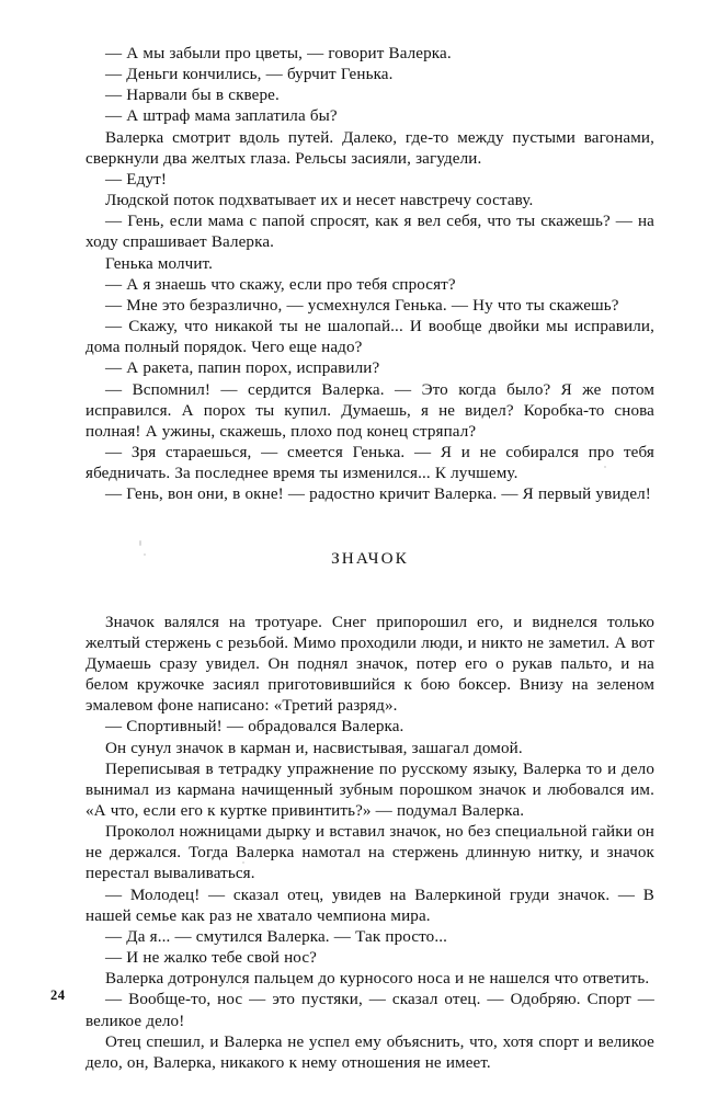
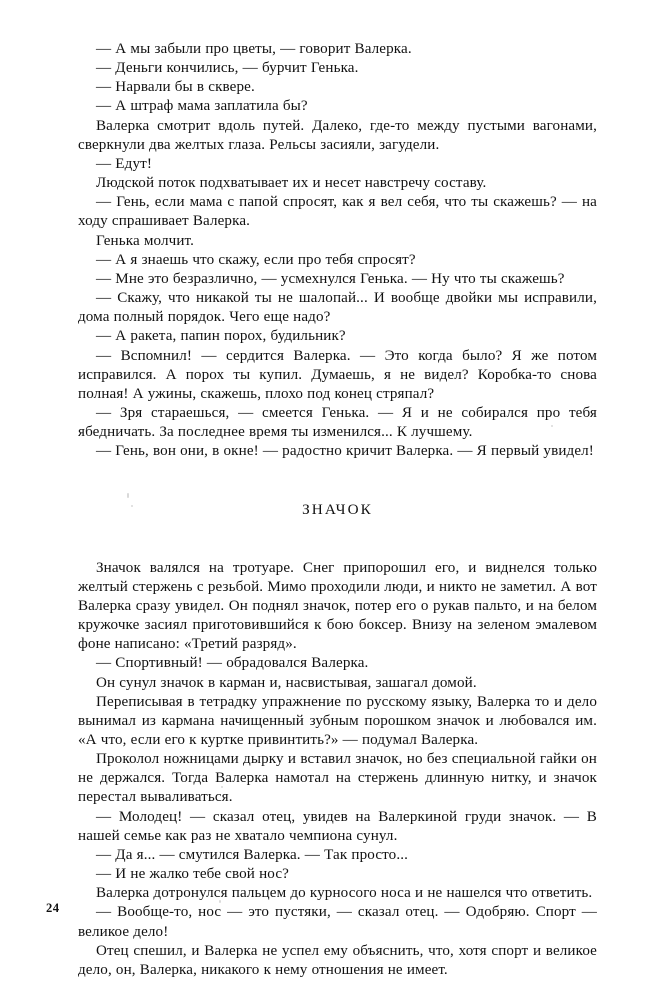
  — А мы забыли про цветы, — говорит Валерка.
  — Деньги кончились, — бурчит Генька.
  — Нарвали бы в сквере.
  — А штраф мама заплатила бы?
  Валерка смотрит вдоль путей. Далеко, где-то между пустыми вагонами, сверкнули два желтых глаза. Рельсы засияли, загудели.
  — Едут!
  Людской поток подхватывает их и несет навстречу составу.
  — Гень, если мама с папой спросят, как я вел себя, что ты скажешь? — на ходу спрашивает Валерка.
  Генька молчит.
  — А я знаешь что скажу, если про тебя спросят?
  — Мне это безразлично, — усмехнулся Генька. — Ну что ты скажешь?
  — Скажу, что никакой ты не шалопай... И вообще двойки мы исправили, дома полный порядок. Чего еще надо?
- — А ракета, папин порох, исправили?
+ — А ракета, папин порох, будильник?
  — Вспомнил! — сердится Валерка. — Это когда было? Я же потом исправился. А порох ты купил. Думаешь, я не видел? Коробка-то снова полная! А ужины, скажешь, плохо под конец стряпал?
  — Зря стараешься, — смеется Генька. — Я и не собирался про тебя ябедничать. За последнее время ты изменился... К лучшему.
  — Гень, вон они, в окне! — радостно кричит Валерка. — Я первый увидел!
  ЗНАЧОК
- Значок валялся на тротуаре. Снег припорошил его, и виднелся только желтый стержень с резьбой. Мимо проходили люди, и никто не заметил. А вот Думаешь сразу увидел. Он поднял значок, потер его о рукав пальто, и на белом кружочке засиял приготовившийся к бою боксер. Внизу на зеленом эмалевом фоне написано: «Третий разряд».
+ Значок валялся на тротуаре. Снег припорошил его, и виднелся только желтый стержень с резьбой. Мимо проходили люди, и никто не заметил. А вот Валерка сразу увидел. Он поднял значок, потер его о рукав пальто, и на белом кружочке засиял приготовившийся к бою боксер. Внизу на зеленом эмалевом фоне написано: «Третий разряд».
  — Спортивный! — обрадовался Валерка.
  Он сунул значок в карман и, насвистывая, зашагал домой.
  Переписывая в тетрадку упражнение по русскому языку, Валерка то и дело вынимал из кармана начищенный зубным порошком значок и любовался им. «А что, если его к куртке привинтить?» — подумал Валерка.
  Проколол ножницами дырку и вставил значок, но без специальной гайки он не держался. Тогда Валерка намотал на стержень длинную нитку, и значок перестал вываливаться.
- — Молодец! — сказал отец, увидев на Валеркиной груди значок. — В нашей семье как раз не хватало чемпиона мира.
+ — Молодец! — сказал отец, увидев на Валеркиной груди значок. — В нашей семье как раз не хватало чемпиона сунул.
  — Да я... — смутился Валерка. — Так просто...
  — И не жалко тебе свой нос?
  Валерка дотронулся пальцем до курносого носа и не нашелся что ответить.
  — Вообще-то, нос — это пустяки, — сказал отец. — Одобряю. Спорт — великое дело!
  Отец спешил, и Валерка не успел ему объяснить, что, хотя спорт и великое дело, он, Валерка, никакого к нему отношения не имеет.
  24
